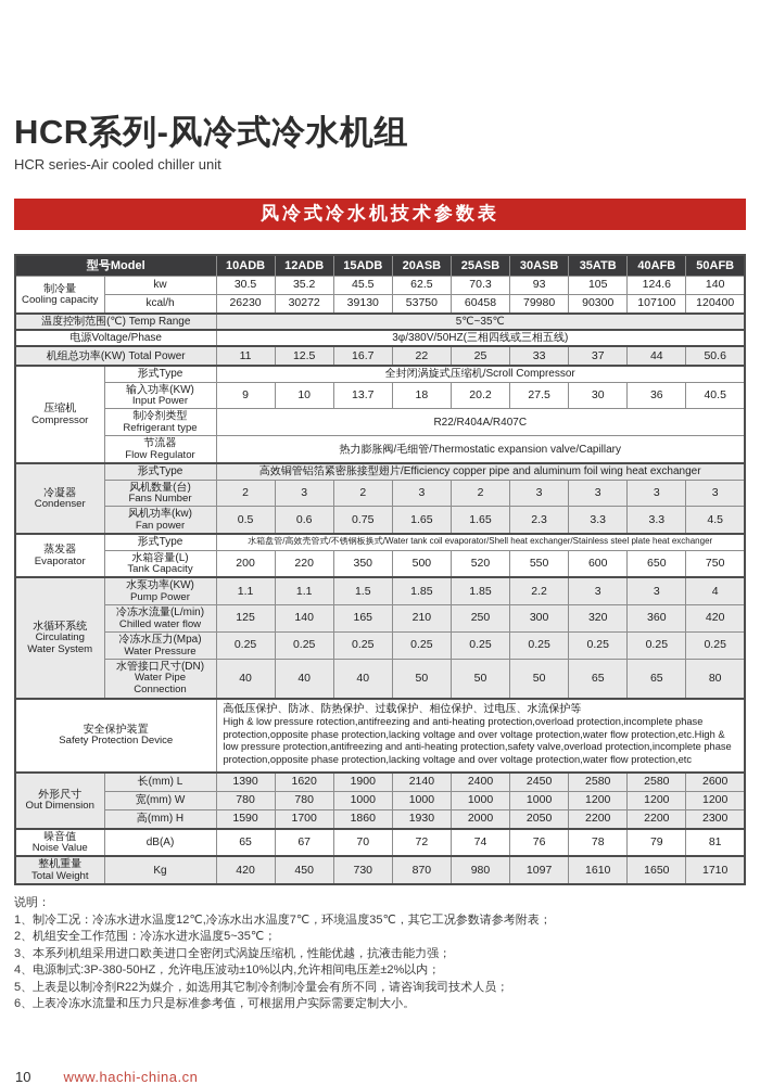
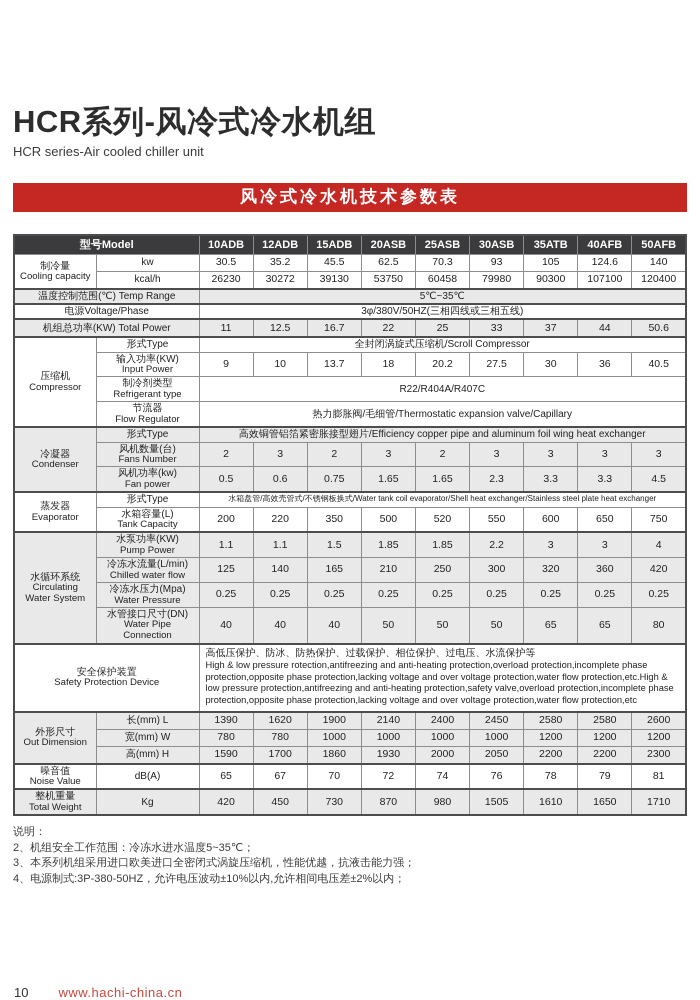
  HCR系列-风冷式冷水机组
  HCR series-Air cooled chiller unit
  风冷式冷水机技术参数表
  型号Model	10ADB	12ADB	15ADB	20ASB	25ASB	30ASB	35ATB	40AFB	50AFB
  制冷量Cooling capacity	kw	30.5	35.2	45.5	62.5	70.3	93	105	124.6	140
  kcal/h	26230	30272	39130	53750	60458	79980	90300	107100	120400
  温度控制范围(℃) Temp Range	5℃~35℃
  电源Voltage/Phase	3φ/380V/50HZ(三相四线或三相五线)
  机组总功率(KW) Total Power	11	12.5	16.7	22	25	33	37	44	50.6
  压缩机Compressor	形式Type	全封闭涡旋式压缩机/Scroll Compressor
  输入功率(KW)Input Power	9	10	13.7	18	20.2	27.5	30	36	40.5
  制冷剂类型Refrigerant type	R22/R404A/R407C
  节流器Flow Regulator	热力膨胀阀/毛细管/Thermostatic expansion valve/Capillary
  冷凝器Condenser	形式Type	高效铜管铝箔紧密胀接型翅片/Efficiency copper pipe and aluminum foil wing heat exchanger
  风机数量(台)Fans Number	2	3	2	3	2	3	3	3	3
  风机功率(kw)Fan power	0.5	0.6	0.75	1.65	1.65	2.3	3.3	3.3	4.5
  蒸发器Evaporator	形式Type	水箱盘管/高效壳管式/不锈钢板换式/Water tank coil evaporator/Shell heat exchanger/Stainless steel plate heat exchanger
  水箱容量(L)Tank Capacity	200	220	350	500	520	550	600	650	750
  水循环系统CirculatingWater System	水泵功率(KW)Pump Power	1.1	1.1	1.5	1.85	1.85	2.2	3	3	4
  冷冻水流量(L/min)Chilled water flow	125	140	165	210	250	300	320	360	420
  冷冻水压力(Mpa)Water Pressure	0.25	0.25	0.25	0.25	0.25	0.25	0.25	0.25	0.25
  水管接口尺寸(DN)Water Pipe Connection	40	40	40	50	50	50	65	65	80
  安全保护装置Safety Protection Device	高低压保护、防冰、防热保护、过载保护、相位保护、过电压、水流保护等High & low pressure rotection,antifreezing and anti-heating protection,overload protection,incomplete phase protection,opposite phase protection,lacking voltage and over voltage protection,water flow protection,etc.High & low pressure protection,antifreezing and anti-heating protection,safety valve,overload protection,incomplete phase protection,opposite phase protection,lacking voltage and over voltage protection,water flow protection,etc
  外形尺寸Out Dimension	长(mm) L	1390	1620	1900	2140	2400	2450	2580	2580	2600
  宽(mm) W	780	780	1000	1000	1000	1000	1200	1200	1200
  高(mm) H	1590	1700	1860	1930	2000	2050	2200	2200	2300
  噪音值Noise Value	dB(A)	65	67	70	72	74	76	78	79	81
- 整机重量Total Weight	Kg	420	450	730	870	980	1097	1610	1650	1710
+ 整机重量Total Weight	Kg	420	450	730	870	980	1505	1610	1650	1710
  说明：
- 1、制冷工况：冷冻水进水温度12℃,冷冻水出水温度7℃，环境温度35℃，其它工况参数请参考附表；
  2、机组安全工作范围：冷冻水进水温度5~35℃；
  3、本系列机组采用进口欧美进口全密闭式涡旋压缩机，性能优越，抗液击能力强；
  4、电源制式:3P-380-50HZ，允许电压波动±10%以内,允许相间电压差±2%以内；
- 5、上表是以制冷剂R22为媒介，如选用其它制冷剂制冷量会有所不同，请咨询我司技术人员；
- 6、上表冷冻水流量和压力只是标准参考值，可根据用户实际需要定制大小。
  10
  www.hachi-china.cn
